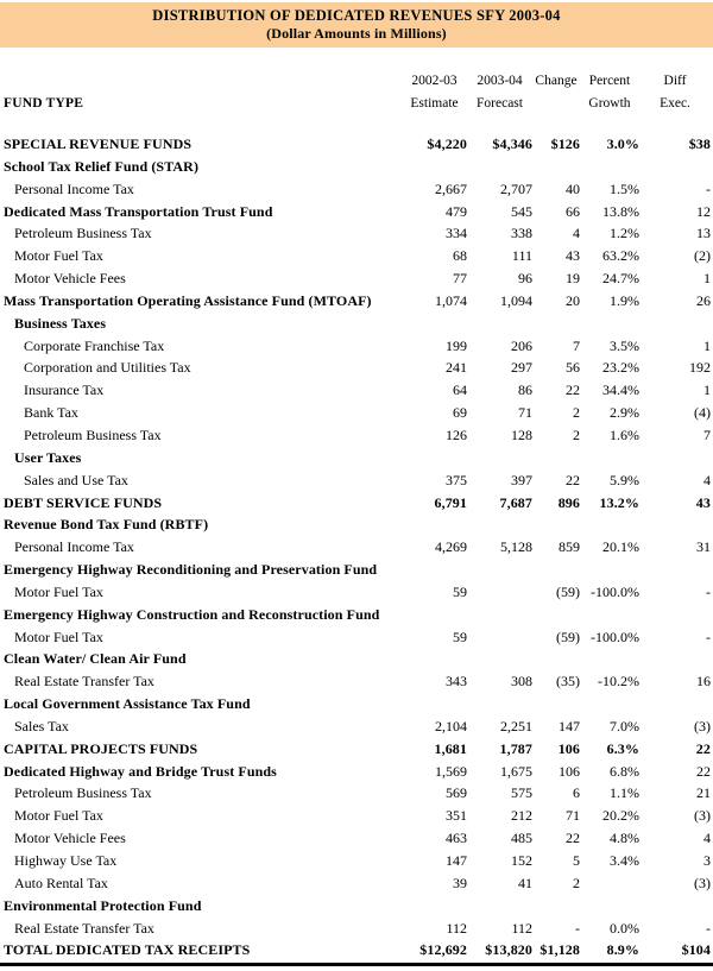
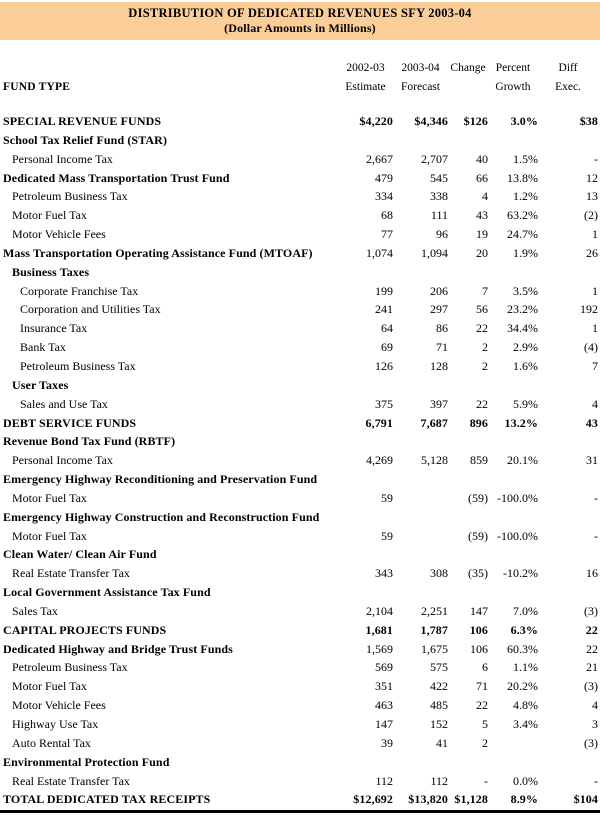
  DISTRIBUTION OF DEDICATED REVENUES SFY 2003-04
  (Dollar Amounts in Millions)
  FUND TYPE
  2002-03
  Estimate
  2003-04
  Forecast
  Change
  Percent
  Growth
  Diff
  Exec.
  SPECIAL REVENUE FUNDS
  $4,220
  $4,346
  $126
  3.0%
  $38
  School Tax Relief Fund (STAR)
  Personal Income Tax
  2,667
  2,707
  40
  1.5%
  -
  Dedicated Mass Transportation Trust Fund
  479
  545
  66
  13.8%
  12
  Petroleum Business Tax
  334
  338
  4
  1.2%
  13
  Motor Fuel Tax
  68
  111
  43
  63.2%
  (2)
  Motor Vehicle Fees
  77
  96
  19
  24.7%
  1
  Mass Transportation Operating Assistance Fund (MTOAF)
  1,074
  1,094
  20
  1.9%
  26
  Business Taxes
  Corporate Franchise Tax
  199
  206
  7
  3.5%
  1
  Corporation and Utilities Tax
  241
  297
  56
  23.2%
  192
  Insurance Tax
  64
  86
  22
  34.4%
  1
  Bank Tax
  69
  71
  2
  2.9%
  (4)
  Petroleum Business Tax
  126
  128
  2
  1.6%
  7
  User Taxes
  Sales and Use Tax
  375
  397
  22
  5.9%
  4
  DEBT SERVICE FUNDS
  6,791
  7,687
  896
  13.2%
  43
  Revenue Bond Tax Fund (RBTF)
  Personal Income Tax
  4,269
  5,128
  859
  20.1%
  31
  Emergency Highway Reconditioning and Preservation Fund
  Motor Fuel Tax
  59
  (59)
  -100.0%
  -
  Emergency Highway Construction and Reconstruction Fund
  Motor Fuel Tax
  59
  (59)
  -100.0%
  -
  Clean Water/ Clean Air Fund
  Real Estate Transfer Tax
  343
  308
  (35)
  -10.2%
  16
  Local Government Assistance Tax Fund
  Sales Tax
  2,104
  2,251
  147
  7.0%
  (3)
  CAPITAL PROJECTS FUNDS
  1,681
  1,787
  106
  6.3%
  22
  Dedicated Highway and Bridge Trust Funds
  1,569
  1,675
  106
- 6.8%
+ 60.3%
  22
  Petroleum Business Tax
  569
  575
  6
  1.1%
  21
  Motor Fuel Tax
  351
- 212
+ 422
  71
  20.2%
  (3)
  Motor Vehicle Fees
  463
  485
  22
  4.8%
  4
  Highway Use Tax
  147
  152
  5
  3.4%
  3
  Auto Rental Tax
  39
  41
  2
  (3)
  Environmental Protection Fund
  Real Estate Transfer Tax
  112
  112
  -
  0.0%
  -
  TOTAL DEDICATED TAX RECEIPTS
  $12,692
  $13,820
  $1,128
  8.9%
  $104
